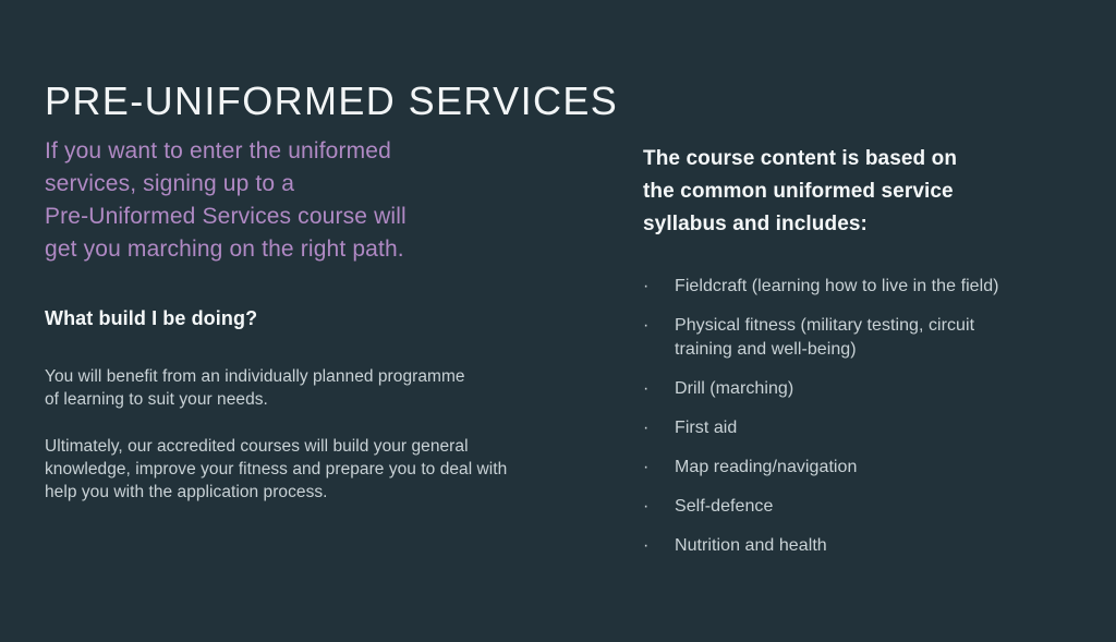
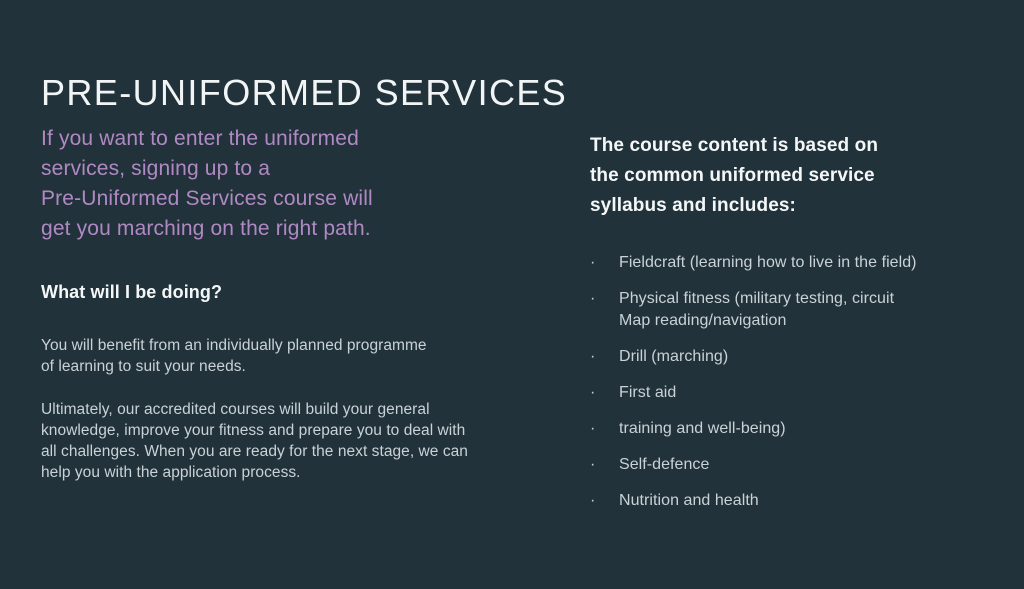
  PRE-UNIFORMED SERVICES
  If you want to enter the uniformed
  services, signing up to a
  Pre-Uniformed Services course will
  get you marching on the right path.
- What build I be doing?
+ What will I be doing?
  You will benefit from an individually planned programme
  of learning to suit your needs.
  Ultimately, our accredited courses will build your general
  knowledge, improve your fitness and prepare you to deal with
+ all challenges. When you are ready for the next stage, we can
  help you with the application process.
  The course content is based on
  the common uniformed service
  syllabus and includes:
  ·
  Fieldcraft (learning how to live in the field)
  ·
  Physical fitness (military testing, circuit
- training and well-being)
+ Map reading/navigation
  ·
  Drill (marching)
  ·
  First aid
  ·
- Map reading/navigation
+ training and well-being)
  ·
  Self-defence
  ·
  Nutrition and health
